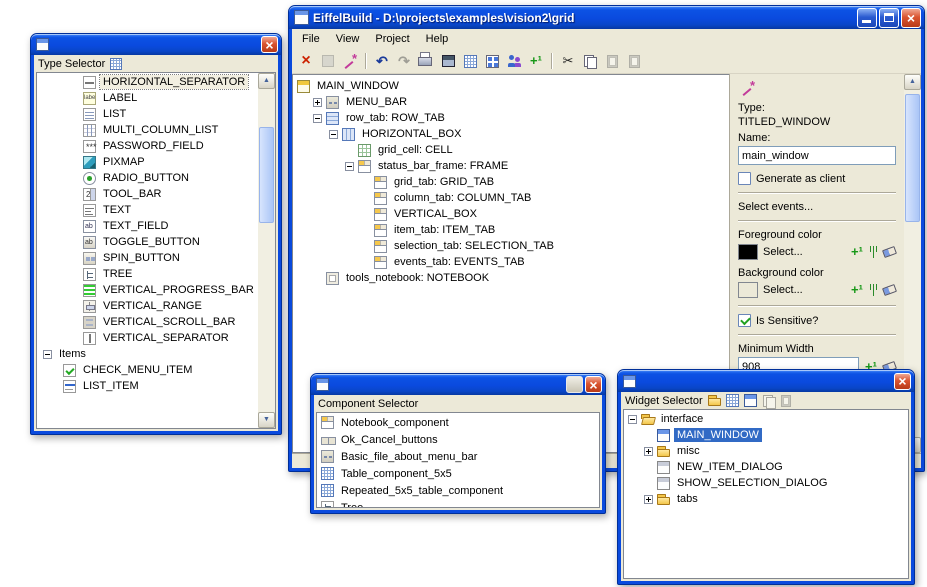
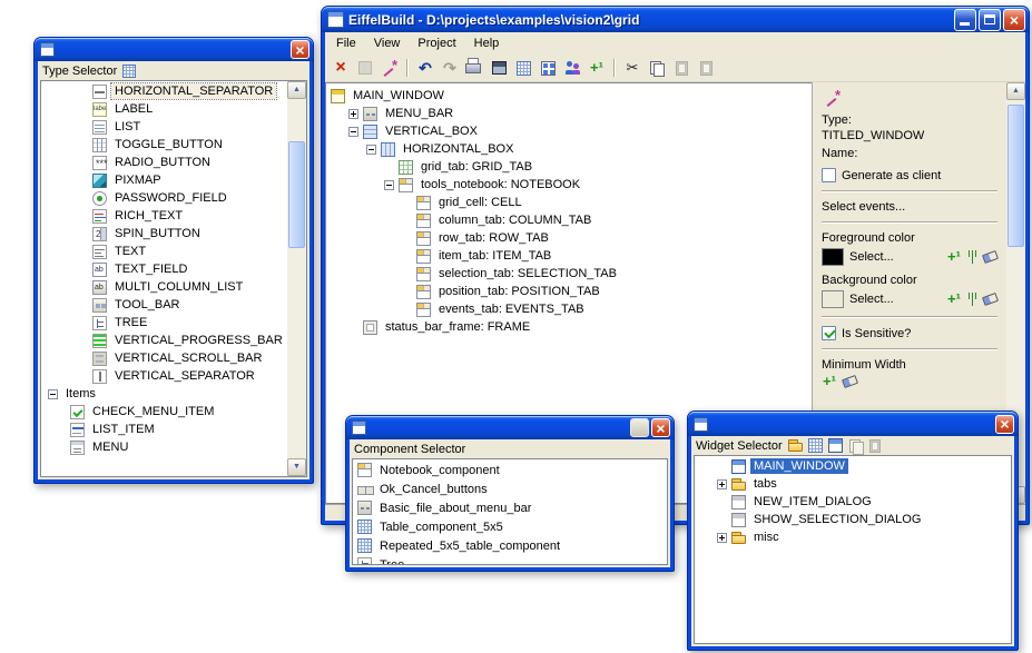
  EiffelBuild - D:\projects\examples\vision2\grid
  File
  View
  Project
  Help
  MAIN_WINDOW
  MENU_BAR
- row_tab: ROW_TAB
+ VERTICAL_BOX
  HORIZONTAL_BOX
- grid_cell: CELL
+ grid_tab: GRID_TAB
- status_bar_frame: FRAME
+ tools_notebook: NOTEBOOK
- grid_tab: GRID_TAB
+ grid_cell: CELL
  column_tab: COLUMN_TAB
- VERTICAL_BOX
+ row_tab: ROW_TAB
  item_tab: ITEM_TAB
  selection_tab: SELECTION_TAB
+ position_tab: POSITION_TAB
  events_tab: EVENTS_TAB
- tools_notebook: NOTEBOOK
+ status_bar_frame: FRAME
  Type:
  TITLED_WINDOW
  Name:
- main_window
  Generate as client
  Select events...
  Foreground color
  Select...
  Background color
  Select...
  Is Sensitive?
  Minimum Width
- 908
  Type Selector
  HORIZONTAL_SEPARATOR
  LABEL
  LIST
- MULTI_COLUMN_LIST
+ TOGGLE_BUTTON
- PASSWORD_FIELD
+ RADIO_BUTTON
  PIXMAP
- RADIO_BUTTON
+ PASSWORD_FIELD
+ RICH_TEXT
- TOOL_BAR
+ SPIN_BUTTON
  TEXT
  TEXT_FIELD
- TOGGLE_BUTTON
+ MULTI_COLUMN_LIST
- SPIN_BUTTON
+ TOOL_BAR
  TREE
  VERTICAL_PROGRESS_BAR
- VERTICAL_RANGE
  VERTICAL_SCROLL_BAR
  VERTICAL_SEPARATOR
  Items
  CHECK_MENU_ITEM
  LIST_ITEM
+ MENU
  Component Selector
  Notebook_component
  Ok_Cancel_buttons
  Basic_file_about_menu_bar
  Table_component_5x5
  Repeated_5x5_table_component
  Widget Selector
- interface
  MAIN_WINDOW
- misc
+ tabs
  NEW_ITEM_DIALOG
  SHOW_SELECTION_DIALOG
- tabs
+ misc
